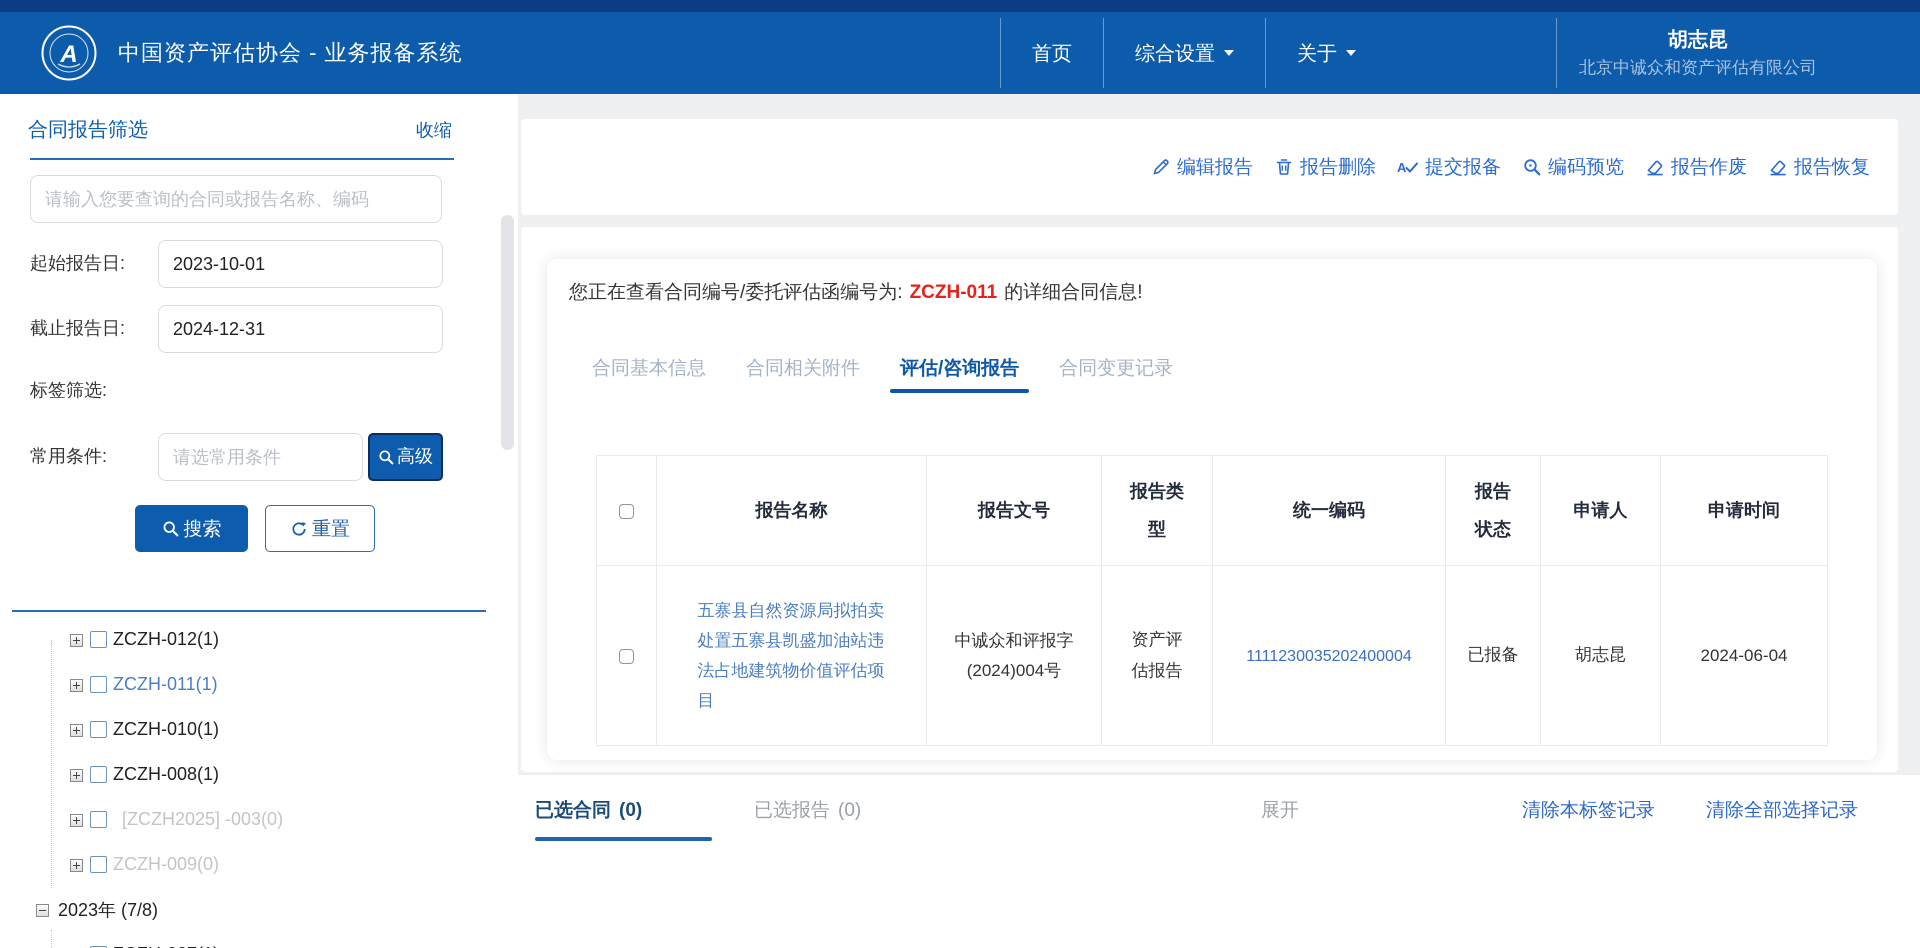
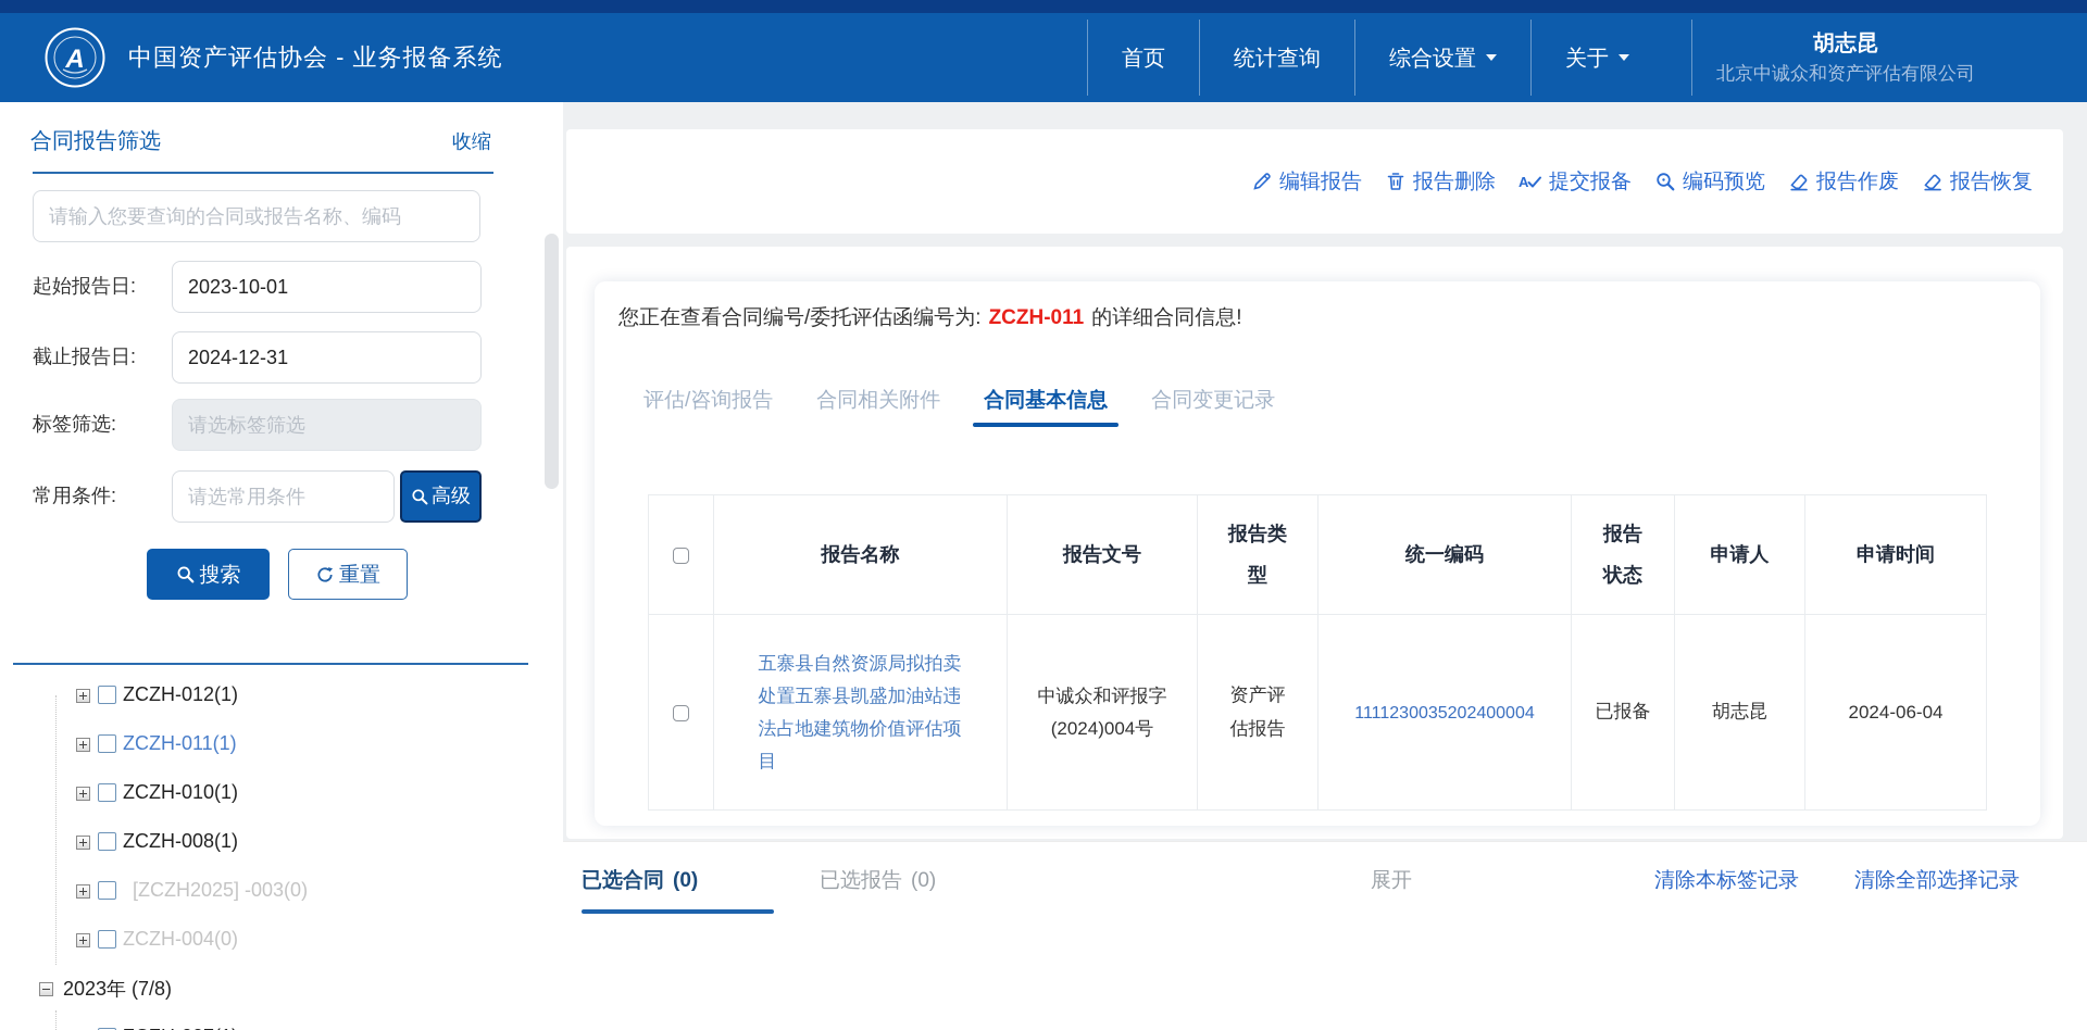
  A
  中国资产评估协会 - 业务报备系统
  首页
+ 统计查询
  综合设置
  关于
  胡志昆
  北京中诚众和资产评估有限公司
  合同报告筛选
  收缩
  请输入您要查询的合同或报告名称、编码
  起始报告日:
  2023-10-01
  截止报告日:
  2024-12-31
  标签筛选:
+ 请选标签筛选
  常用条件:
  请选常用条件
  高级
  搜索
  重置
  ZCZH-012(1)
  ZCZH-011(1)
  ZCZH-010(1)
  ZCZH-008(1)
  [ZCZH2025] -003(0)
- ZCZH-009(0)
+ ZCZH-004(0)
  2023年 (7/8)
  编辑报告
  报告删除
  A
  提交报备
  编码预览
  报告作废
  报告恢复
  您正在查看合同编号/委托评估函编号为: ZCZH-011 的详细合同信息!
- 合同基本信息
+ 评估/咨询报告
  合同相关附件
- 评估/咨询报告
+ 合同基本信息
  合同变更记录
  	报告名称	报告文号	报告类型	统一编码	报告状态	申请人	申请时间
  	五寨县自然资源局拟拍卖处置五寨县凯盛加油站违法占地建筑物价值评估项目	中诚众和评报字(2024)004号	资产评估报告	1111230035202400004	已报备	胡志昆	2024-06-04
  已选合同 (0)
  已选报告 (0)
  展开
  清除本标签记录
  清除全部选择记录
